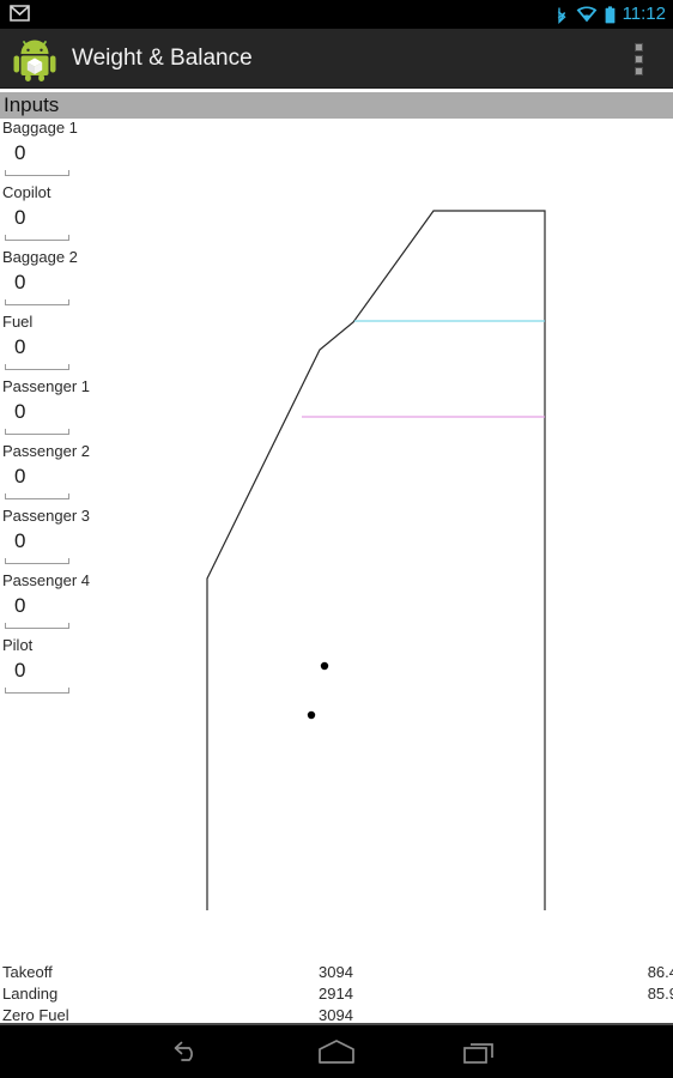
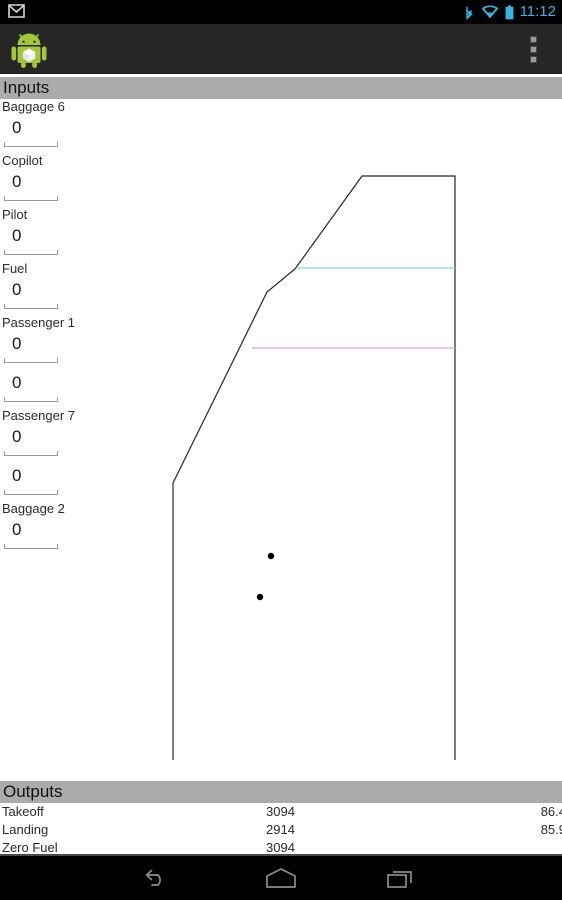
  11:12
- Weight & Balance
  Inputs
- Baggage 1
+ Baggage 6
  0
  Copilot
  0
- Baggage 2
+ Pilot
  0
  Fuel
  0
  Passenger 1
  0
- Passenger 2
  0
- Passenger 3
+ Passenger 7
  0
- Passenger 4
  0
- Pilot
+ Baggage 2
  0
+ Outputs
  Takeoff
  3094
  86.
  Landing
  2914
  85.
  Zero Fuel
  3094
